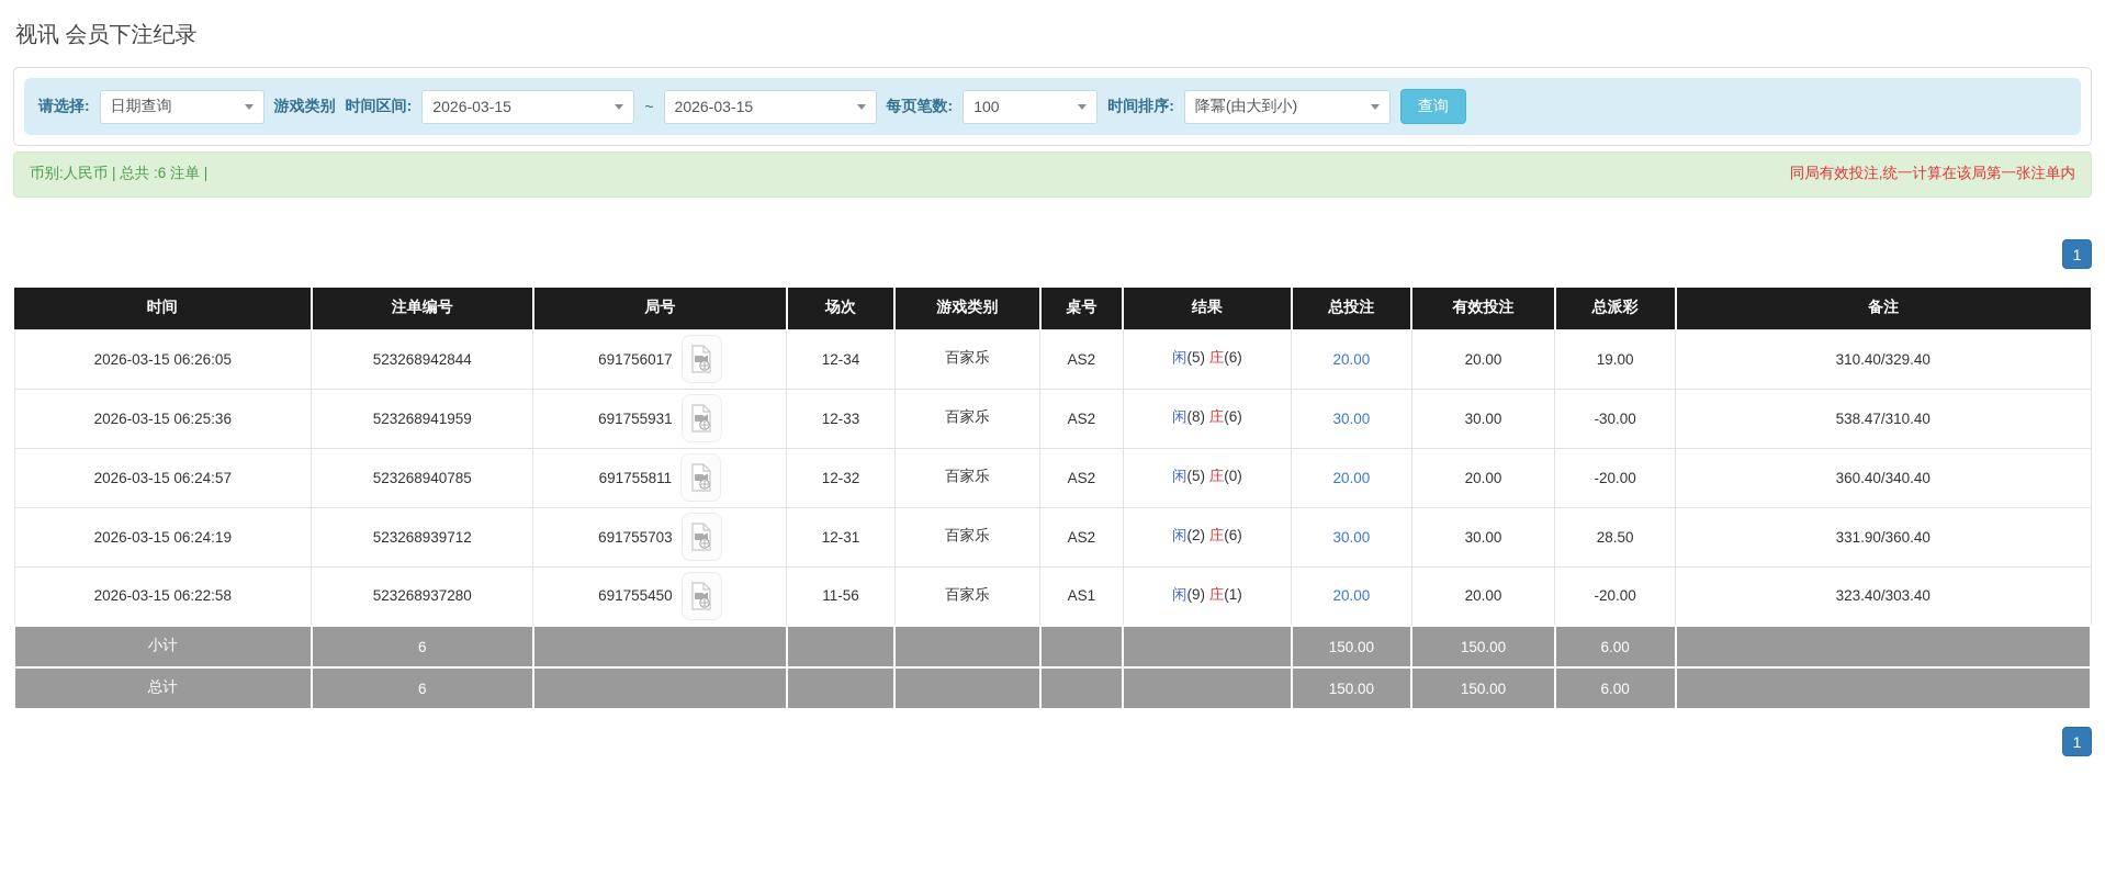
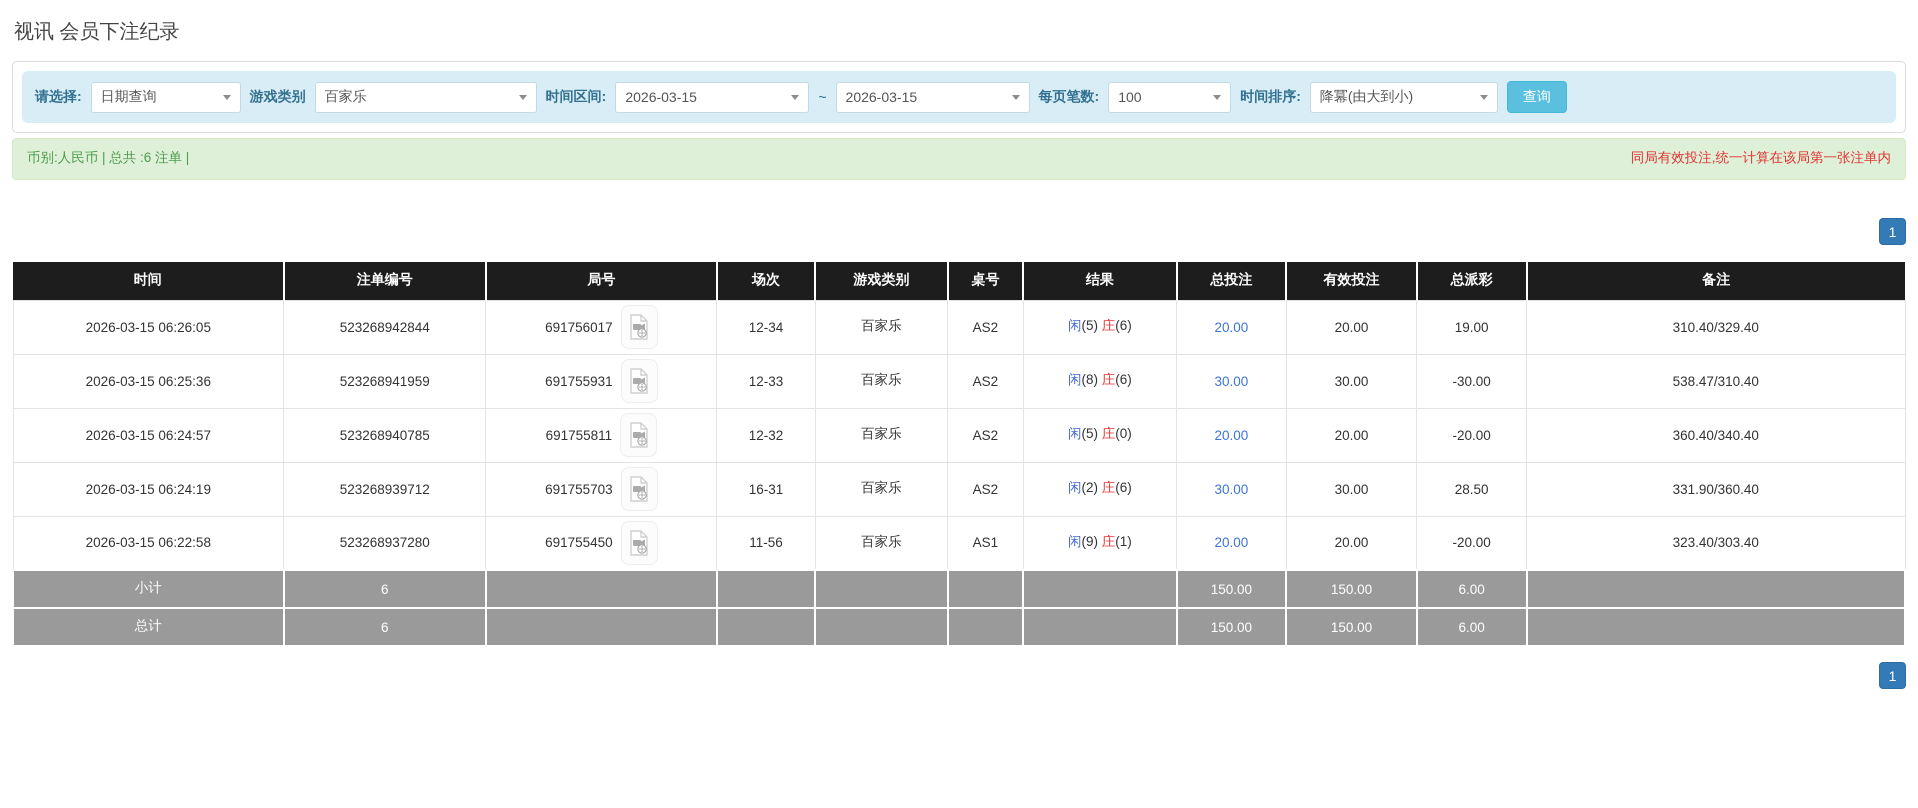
  视讯 会员下注纪录
  请选择:
  日期查询
  游戏类别
+ 百家乐
  时间区间:
  2026-03-15
  ~
  2026-03-15
  每页笔数:
  100
  时间排序:
  降冪(由大到小)
  查询
  币别:人民币 | 总共 :6 注单 |
  同局有效投注,统一计算在该局第一张注单内
  1
  时间	注单编号	局号	场次	游戏类别	桌号	结果	总投注	有效投注	总派彩	备注
  2026-03-15 06:26:05	523268942844	691756017	12-34	百家乐	AS2	闲(5) 庄(6)	20.00	20.00	19.00	310.40/329.40
  2026-03-15 06:25:36	523268941959	691755931	12-33	百家乐	AS2	闲(8) 庄(6)	30.00	30.00	-30.00	538.47/310.40
  2026-03-15 06:24:57	523268940785	691755811	12-32	百家乐	AS2	闲(5) 庄(0)	20.00	20.00	-20.00	360.40/340.40
- 2026-03-15 06:24:19	523268939712	691755703	12-31	百家乐	AS2	闲(2) 庄(6)	30.00	30.00	28.50	331.90/360.40
+ 2026-03-15 06:24:19	523268939712	691755703	16-31	百家乐	AS2	闲(2) 庄(6)	30.00	30.00	28.50	331.90/360.40
  2026-03-15 06:22:58	523268937280	691755450	11-56	百家乐	AS1	闲(9) 庄(1)	20.00	20.00	-20.00	323.40/303.40
  小计	6						150.00	150.00	6.00
  总计	6						150.00	150.00	6.00
  1
